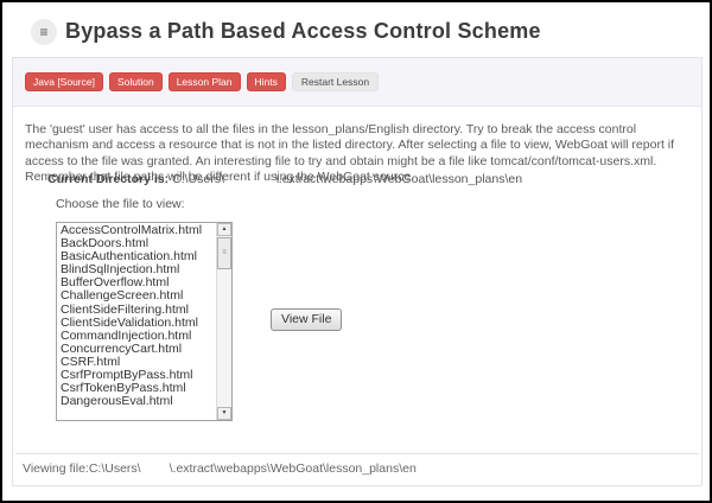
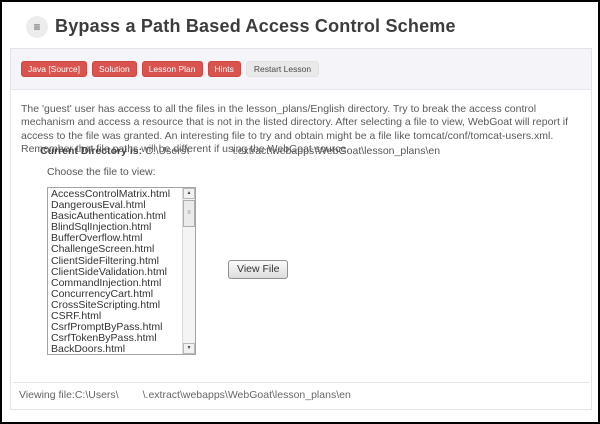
  ≡
  Bypass a Path Based Access Control Scheme
  Java [Source]
  Solution
  Lesson Plan
  Hints
  Restart Lesson
  The 'guest' user has access to all the files in the lesson_plans/English directory. Try to break the access control mechanism and access a resource that is not in the listed directory. After selecting a file to view, WebGoat will report if access to the file was granted. An interesting file to try and obtain might be a file like tomcat/conf/tomcat-users.xml. Remember that file paths will be different if using the WebGoat source.
  Current Directory is: C:\Users\ \.extract\webapps\WebGoat\lesson_plans\en
  Choose the file to view:
  AccessControlMatrix.html
- BackDoors.html
+ DangerousEval.html
  BasicAuthentication.html
  BlindSqlInjection.html
  BufferOverflow.html
  ChallengeScreen.html
  ClientSideFiltering.html
  ClientSideValidation.html
  CommandInjection.html
  ConcurrencyCart.html
+ CrossSiteScripting.html
  CSRF.html
  CsrfPromptByPass.html
  CsrfTokenByPass.html
- DangerousEval.html
+ BackDoors.html
  View File
  Viewing file:C:\Users\ \.extract\webapps\WebGoat\lesson_plans\en
